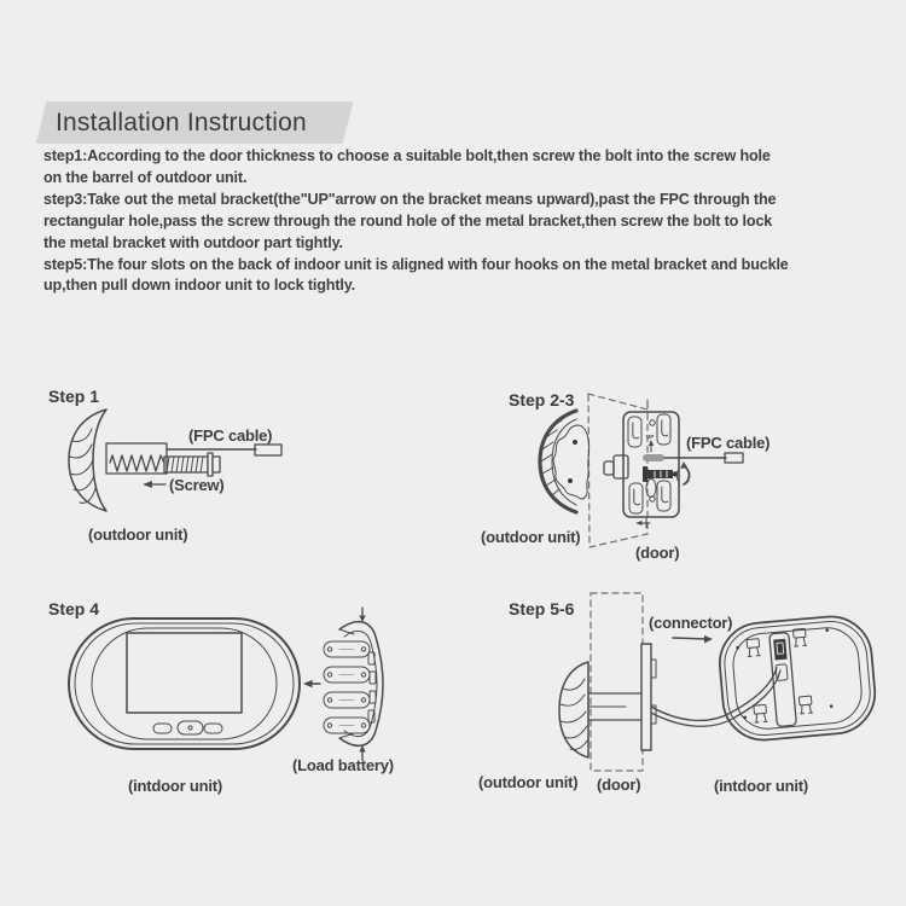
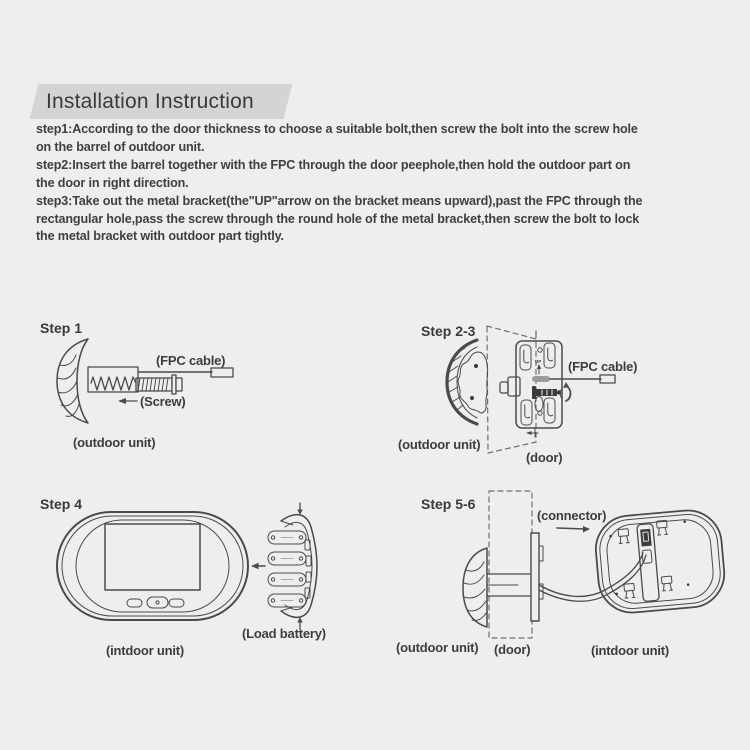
  Installation Instruction
  step1:According to the door thickness to choose a suitable bolt,then screw the bolt into the screw hole
  on the barrel of outdoor unit.
+ step2:Insert the barrel together with the FPC through the door peephole,then hold the outdoor part on
+ the door in right direction.
  step3:Take out the metal bracket(the"UP"arrow on the bracket means upward),past the FPC through the
  rectangular hole,pass the screw through the round hole of the metal bracket,then screw the bolt to lock
  the metal bracket with outdoor part tightly.
- step5:The four slots on the back of indoor unit is aligned with four hooks on the metal bracket and buckle
- up,then pull down indoor unit to lock tightly.
  Step 1
  (FPC cable)
  (Screw)
  (outdoor unit)
  Step 2-3
  (FPC cable)
  (outdoor unit)
  (door)
  Step 4
  (Load battery)
  (intdoor unit)
  Step 5-6
  (connector)
  (outdoor unit)
  (door)
  (intdoor unit)
